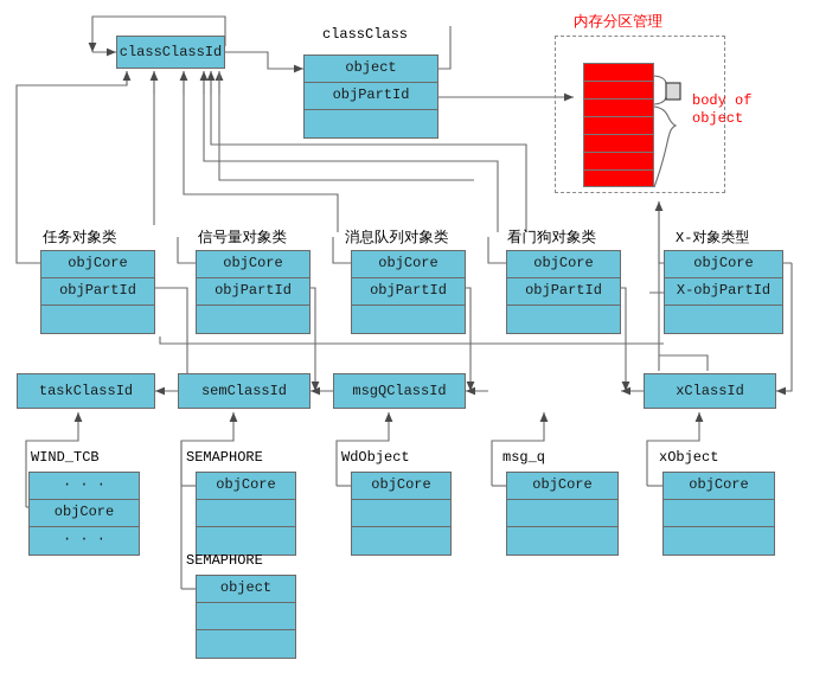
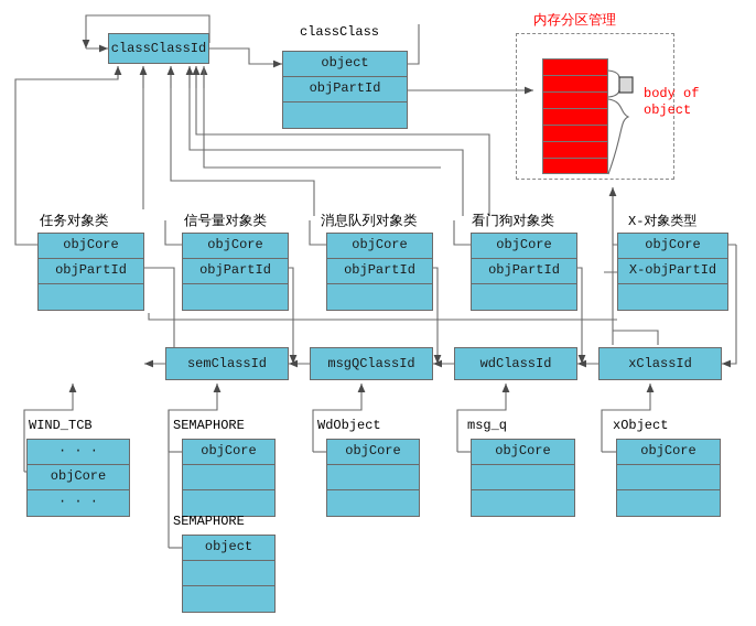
  classClassId
  classClass
  object
  objPartId
  内存分区管理
  body of
  object
  任务对象类
  objCore
  objPartId
  信号量对象类
  objCore
  objPartId
  消息队列对象类
  objCore
  objPartId
  看门狗对象类
  objCore
  objPartId
  X-对象类型
  objCore
  X-objPartId
- taskClassId
  semClassId
  msgQClassId
+ wdClassId
  xClassId
  WIND_TCB
  · · ·
  objCore
  · · ·
  SEMAPHORE
  objCore
  SEMAPHORE
  object
  WdObject
  objCore
  msg_q
  objCore
  xObject
  objCore
